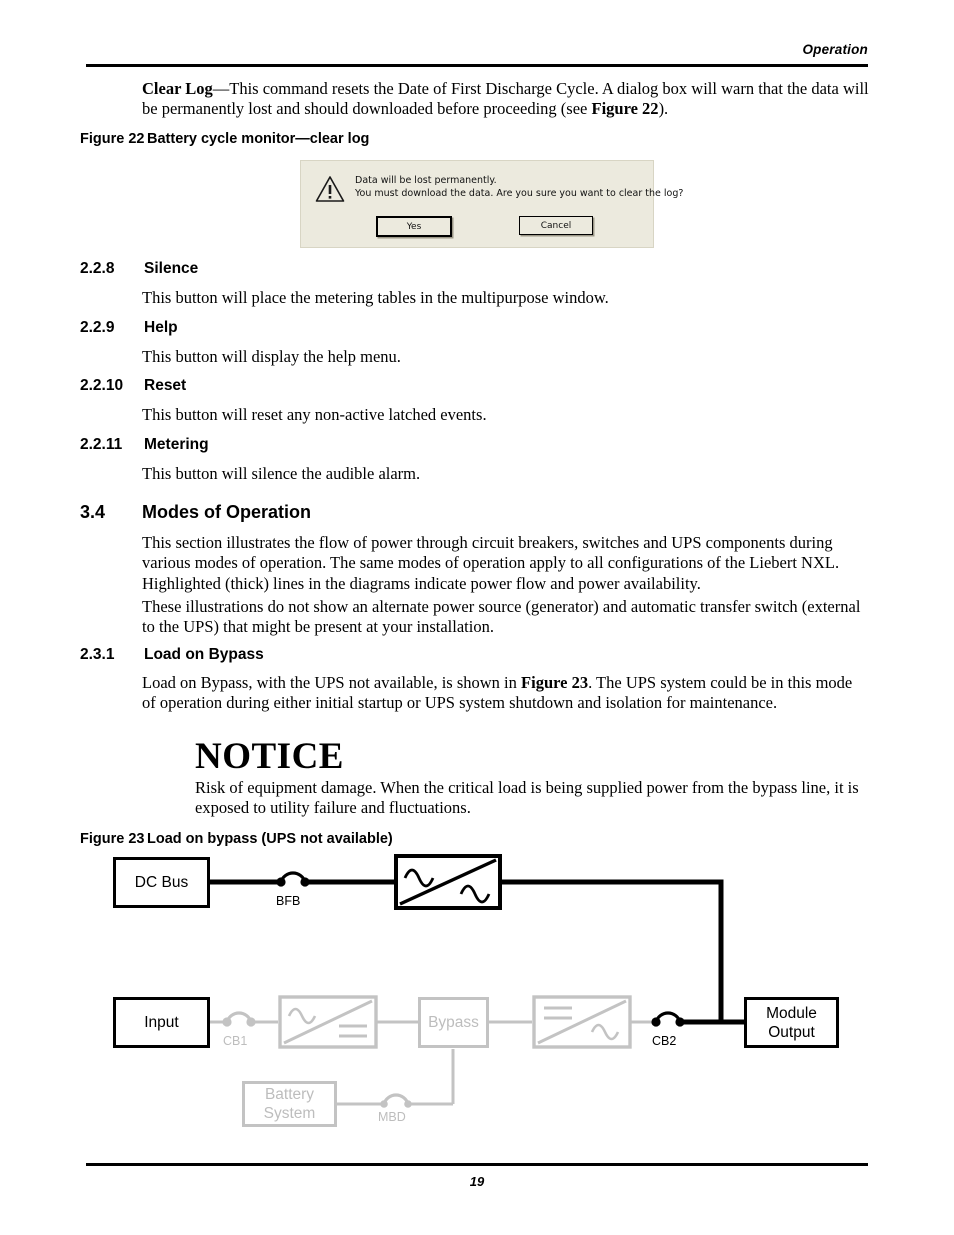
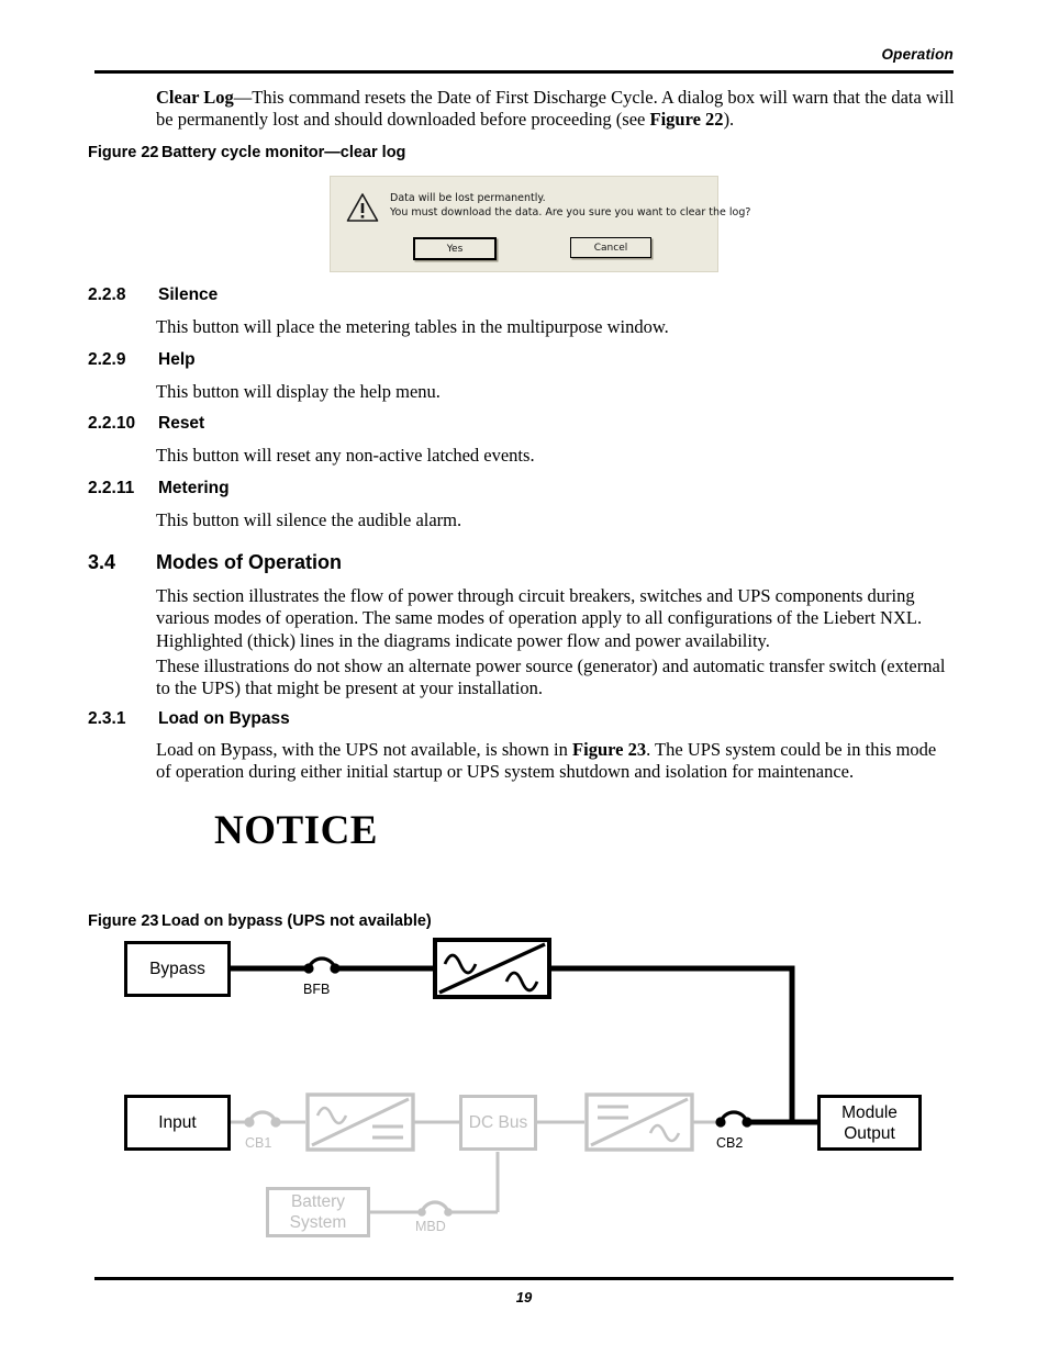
  Operation
  Clear Log—This command resets the Date of First Discharge Cycle. A dialog box will warn that the data will be permanently lost and should downloaded before proceeding (see Figure 22).
  Figure 22 Battery cycle monitor—clear log
  Data will be lost permanently.
  You must download the data. Are you sure you want to clear the log?
  Yes
  Cancel
  2.2.8 Silence
  This button will place the metering tables in the multipurpose window.
  2.2.9 Help
  This button will display the help menu.
  2.2.10 Reset
  This button will reset any non-active latched events.
  2.2.11 Metering
  This button will silence the audible alarm.
  3.4 Modes of Operation
  This section illustrates the flow of power through circuit breakers, switches and UPS components during various modes of operation. The same modes of operation apply to all configurations of the Liebert NXL. Highlighted (thick) lines in the diagrams indicate power flow and power availability.
  These illustrations do not show an alternate power source (generator) and automatic transfer switch (external to the UPS) that might be present at your installation.
  2.3.1 Load on Bypass
  Load on Bypass, with the UPS not available, is shown in Figure 23. The UPS system could be in this mode of operation during either initial startup or UPS system shutdown and isolation for maintenance.
  NOTICE
- Risk of equipment damage. When the critical load is being supplied power from the bypass line, it is exposed to utility failure and fluctuations.
  Figure 23 Load on bypass (UPS not available)
- DC Bus
+ Bypass
  Input
- Bypass
+ DC Bus
  Module
  Output
  Battery
  System
  BFB
  CB1
  CB2
  MBD
  19
